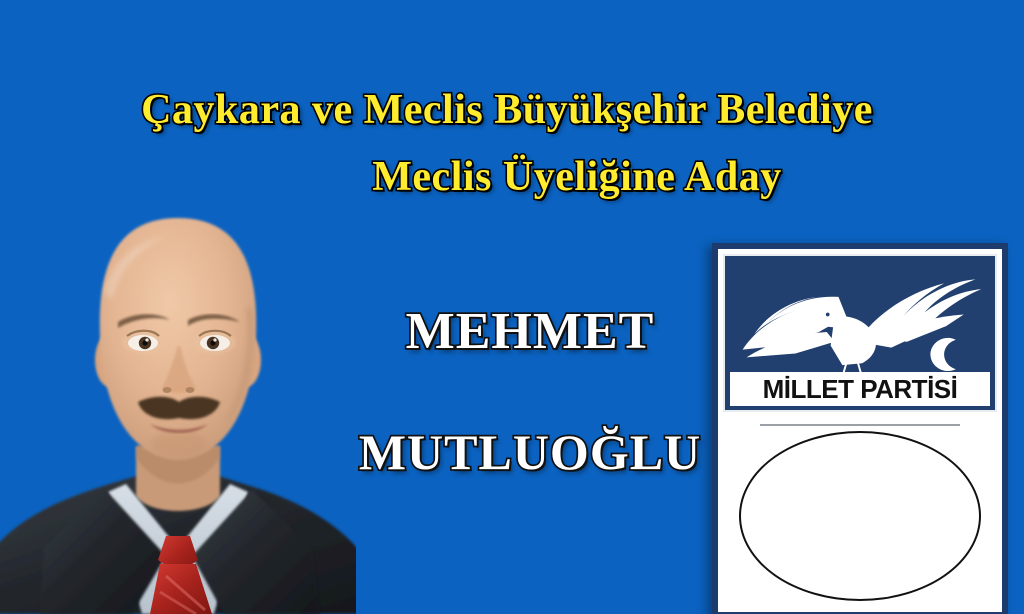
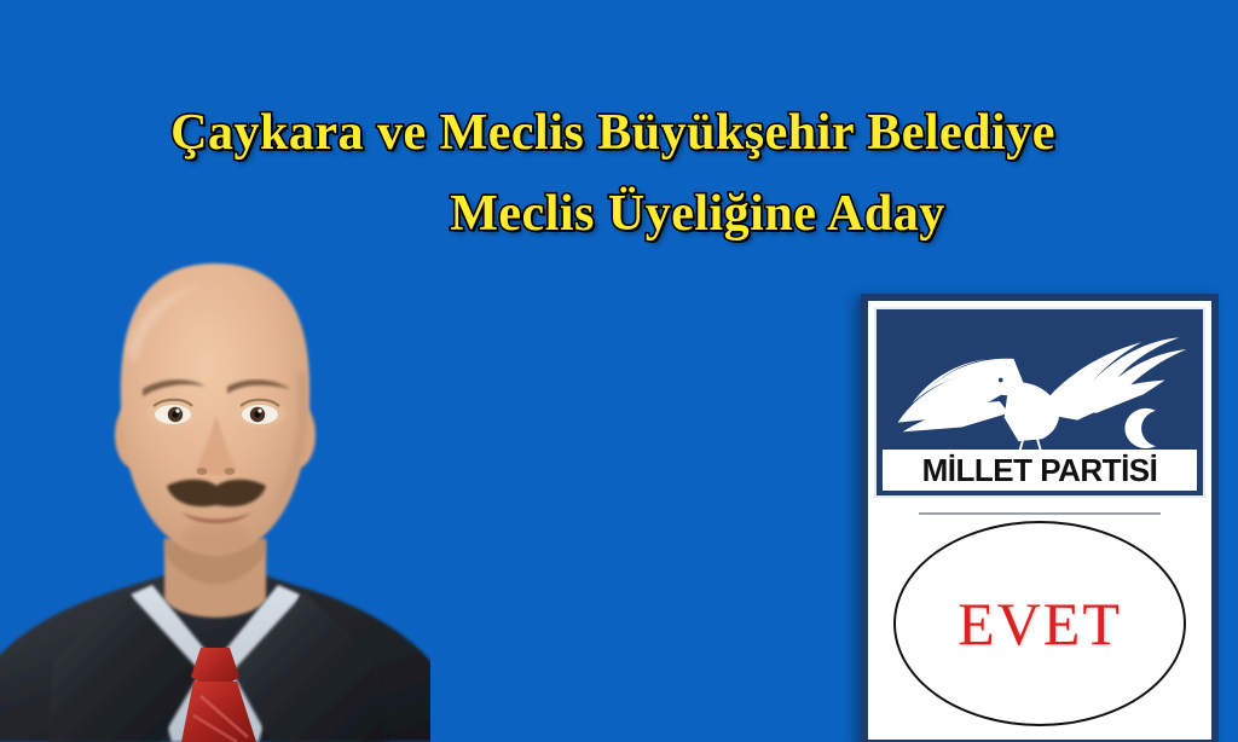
  Çaykara ve Meclis Büyükşehir Belediye
  Meclis Üyeliğine Aday
- MEHMET
- MUTLUOĞLU
  MİLLET PARTİSİ
+ EVET
